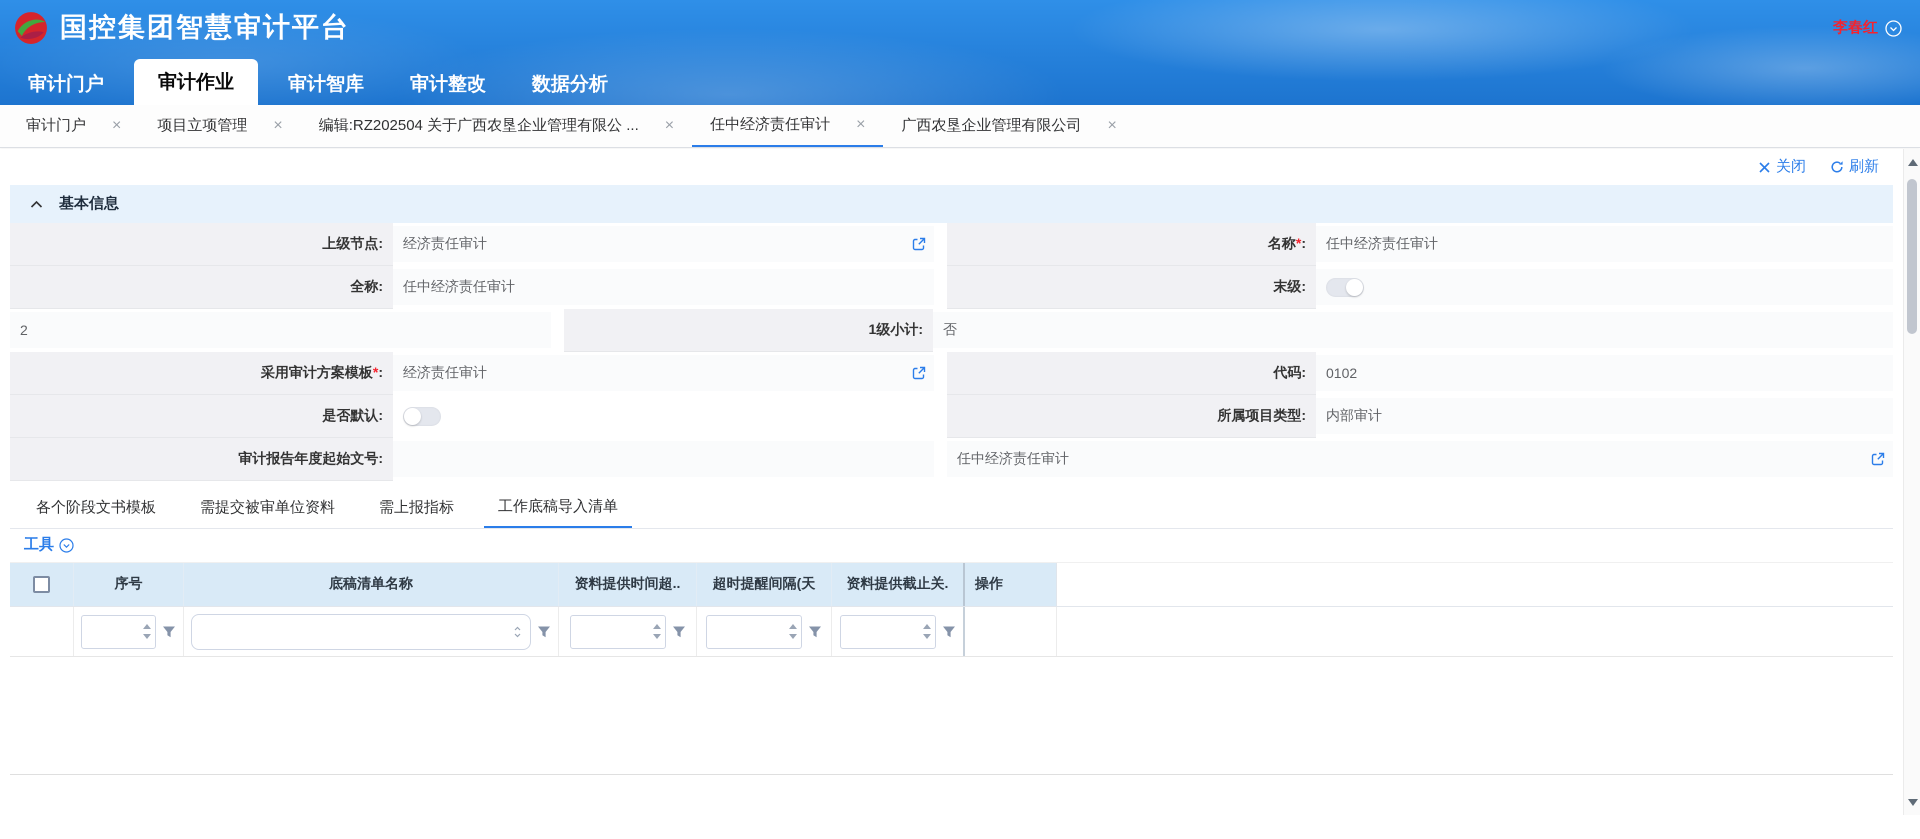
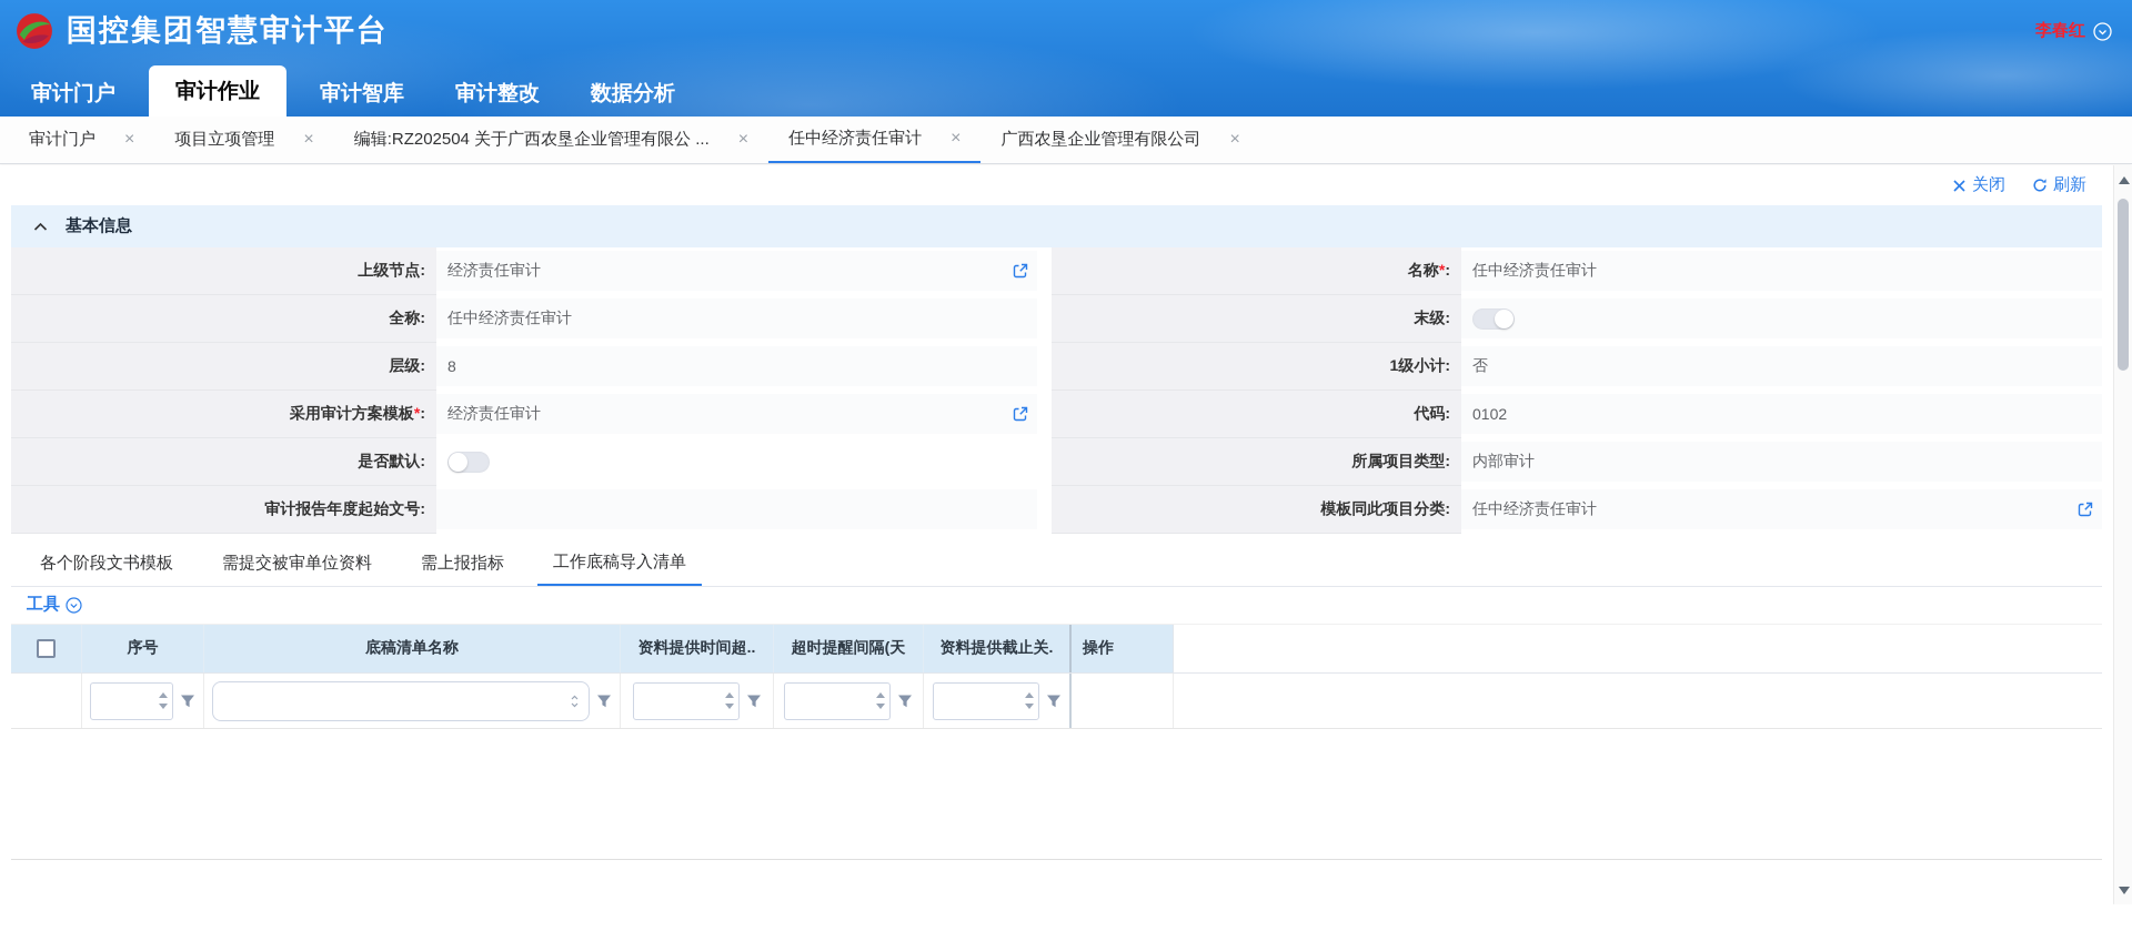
  国控集团智慧审计平台
  李春红
  审计门户
  审计作业
  审计智库
  审计整改
  数据分析
  审计门户
  ×
  项目立项管理
  ×
  编辑:RZ202504 关于广西农垦企业管理有限公 ...
  ×
  任中经济责任审计
  ×
  广西农垦企业管理有限公司
  ×
  关闭
  刷新
  基本信息
  上级节点:
  经济责任审计
  名称*:
  任中经济责任审计
  全称:
  任中经济责任审计
  末级:
+ 层级:
- 2
+ 8
  1级小计:
  否
  采用审计方案模板*:
  经济责任审计
  代码:
  0102
  是否默认:
  所属项目类型:
  内部审计
  审计报告年度起始文号:
+ 模板同此项目分类:
  任中经济责任审计
  各个阶段文书模板
  需提交被审单位资料
  需上报指标
  工作底稿导入清单
  工具
  序号
  底稿清单名称
  资料提供时间超..
  超时提醒间隔(天
  资料提供截止关.
  操作
